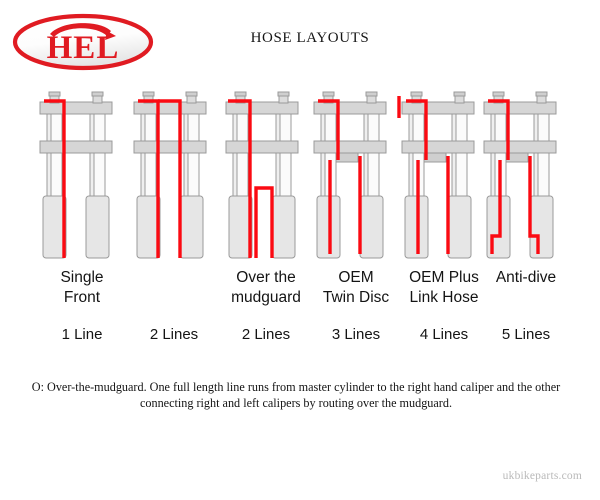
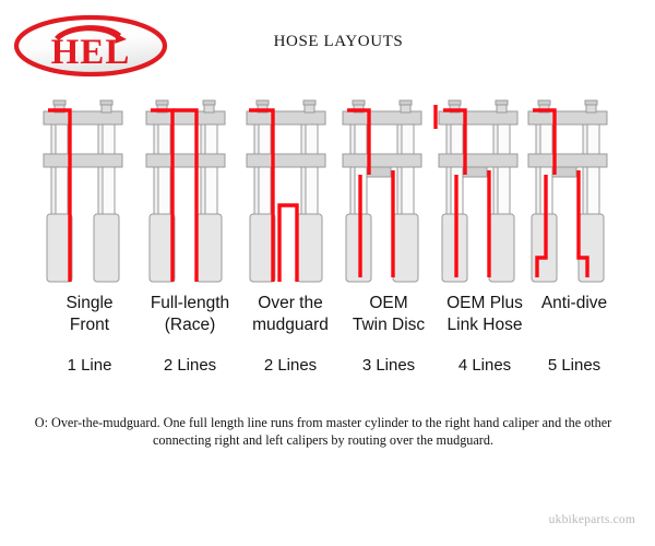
  HEL
  HOSE LAYOUTS
  Single
  Front
+ Full-length
+ (Race)
  Over the
  mudguard
  OEM
  Twin Disc
  OEM Plus
  Link Hose
  Anti-dive
  1 Line
  2 Lines
  2 Lines
  3 Lines
  4 Lines
  5 Lines
  O: Over-the-mudguard. One full length line runs from master cylinder to the right hand caliper and the other connecting right and left calipers by routing over the mudguard.
  ukbikeparts.com
